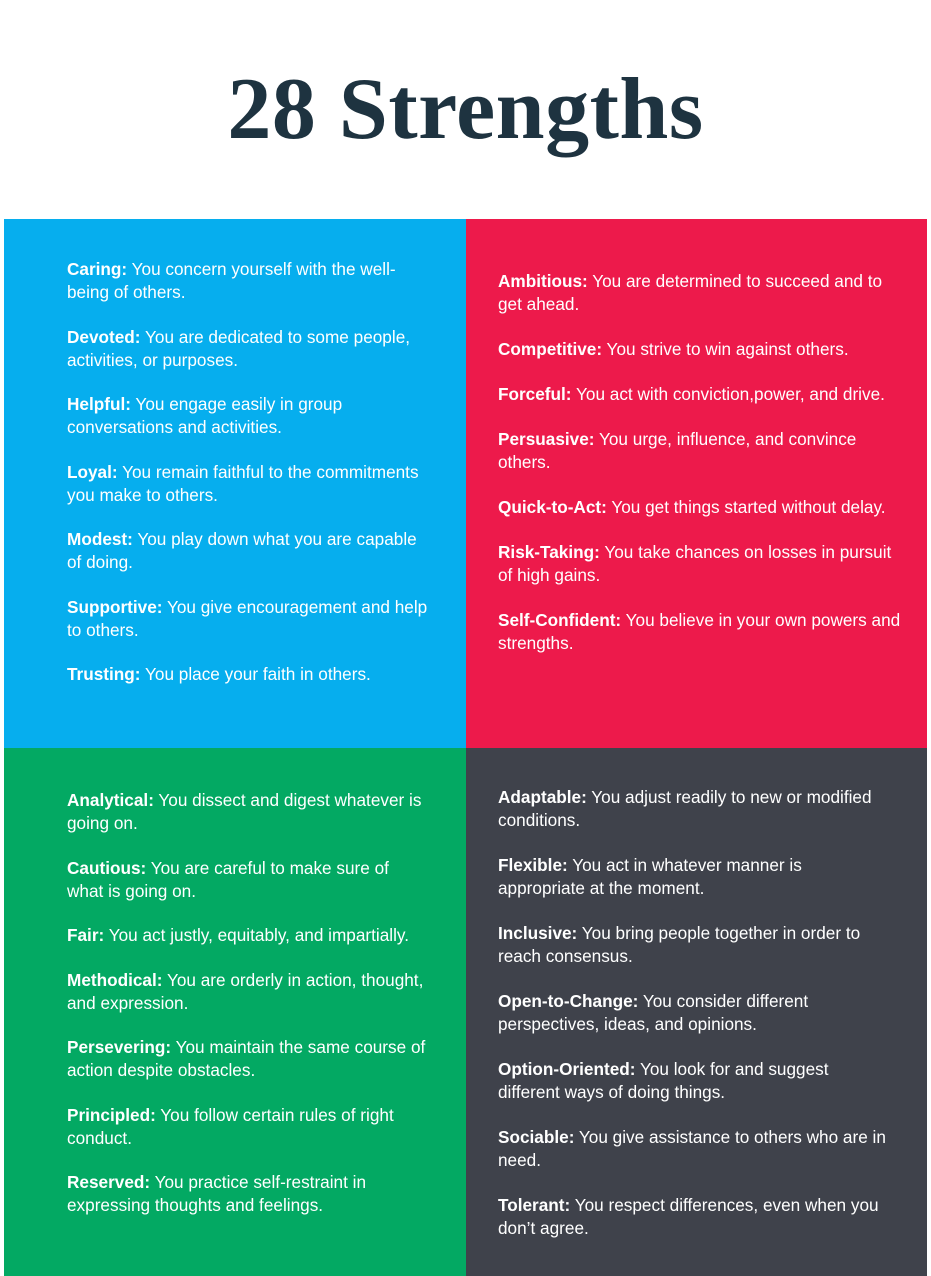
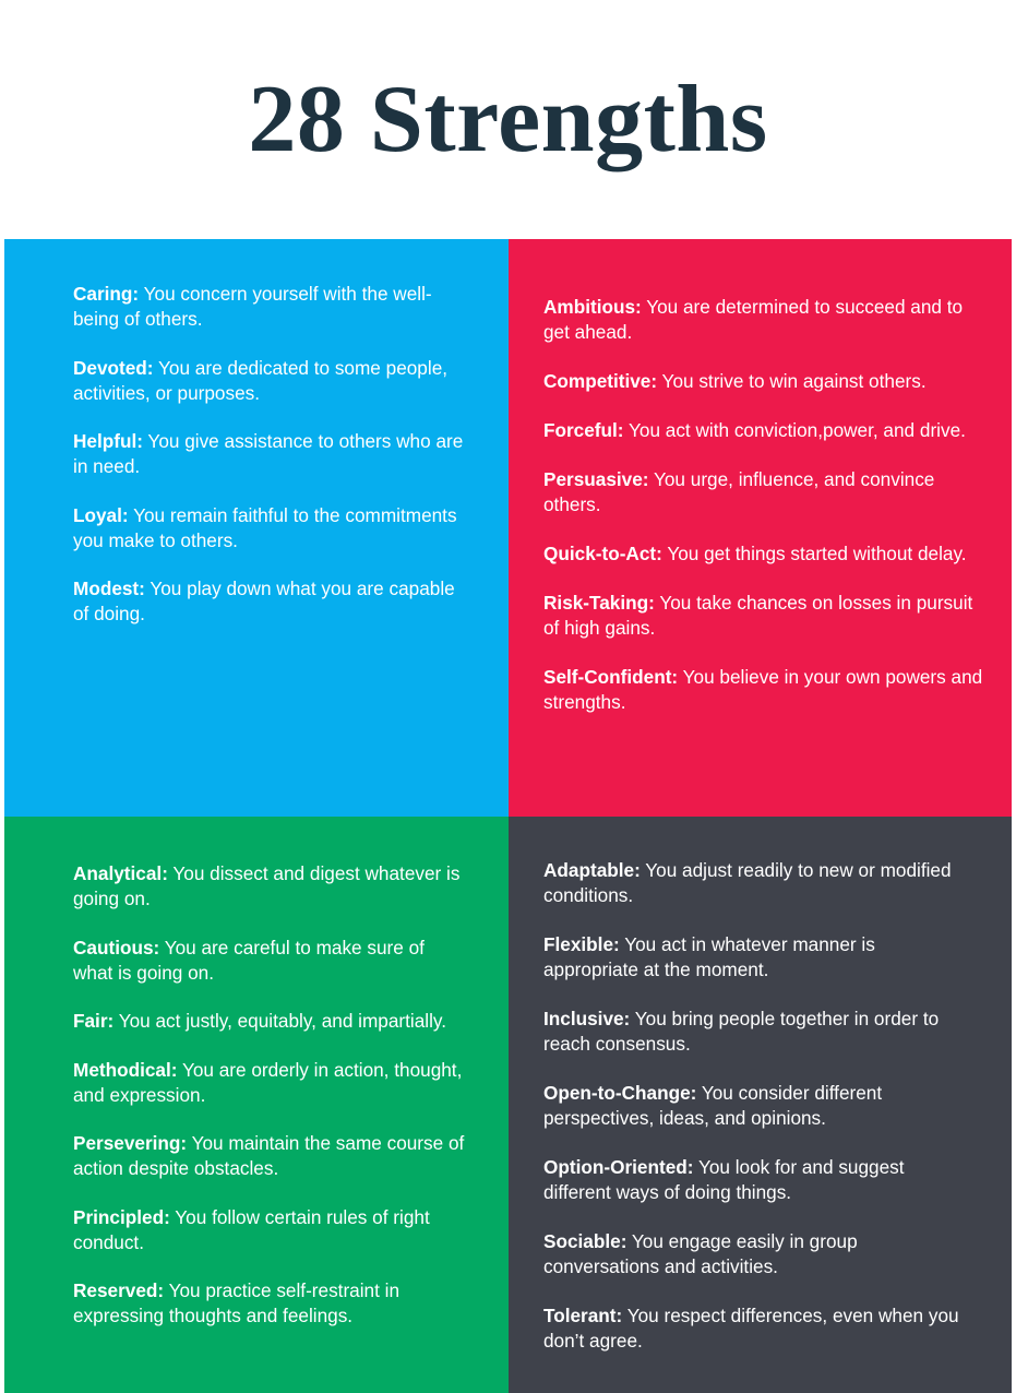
  28 Strengths
  Caring: You concern yourself with the well-being of others.
  Devoted: You are dedicated to some people, activities, or purposes.
- Helpful: You engage easily in group conversations and activities.
+ Helpful: You give assistance to others who are in need.
  Loyal: You remain faithful to the commitments you make to others.
  Modest: You play down what you are capable of doing.
- Supportive: You give encouragement and help to others.
- Trusting: You place your faith in others.
  Ambitious: You are determined to succeed and to get ahead.
  Competitive: You strive to win against others.
  Forceful: You act with conviction,power, and drive.
  Persuasive: You urge, influence, and convince others.
  Quick-to-Act: You get things started without delay.
  Risk-Taking: You take chances on losses in pursuit of high gains.
  Self-Confident: You believe in your own powers and strengths.
  Analytical: You dissect and digest whatever is going on.
  Cautious: You are careful to make sure of what is going on.
  Fair: You act justly, equitably, and impartially.
  Methodical: You are orderly in action, thought, and expression.
  Persevering: You maintain the same course of action despite obstacles.
  Principled: You follow certain rules of right conduct.
  Reserved: You practice self-restraint in expressing thoughts and feelings.
  Adaptable: You adjust readily to new or modified conditions.
  Flexible: You act in whatever manner is appropriate at the moment.
  Inclusive: You bring people together in order to reach consensus.
  Open-to-Change: You consider different perspectives, ideas, and opinions.
  Option-Oriented: You look for and suggest different ways of doing things.
- Sociable: You give assistance to others who are in need.
+ Sociable: You engage easily in group conversations and activities.
  Tolerant: You respect differences, even when you don’t agree.
